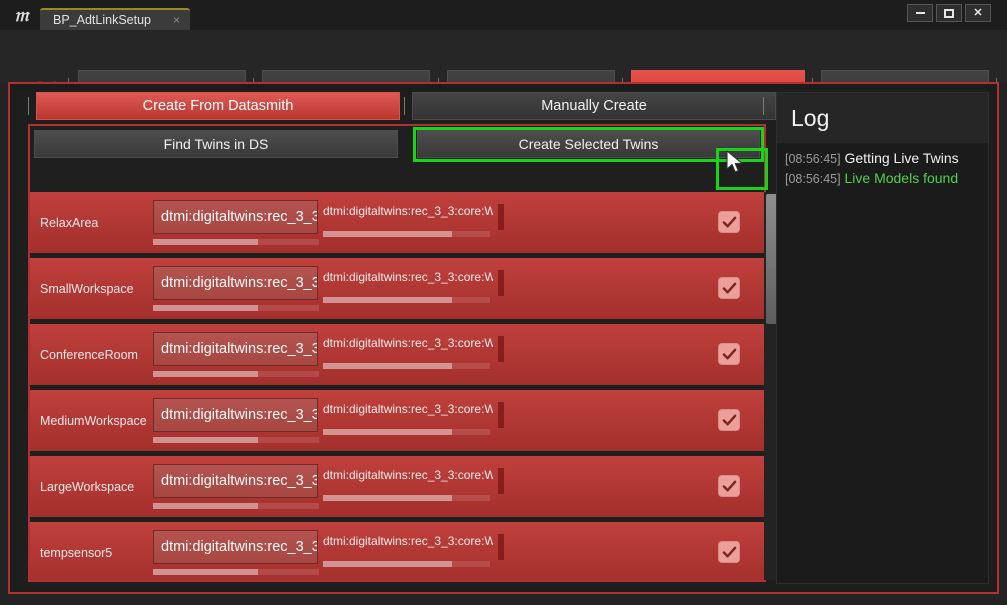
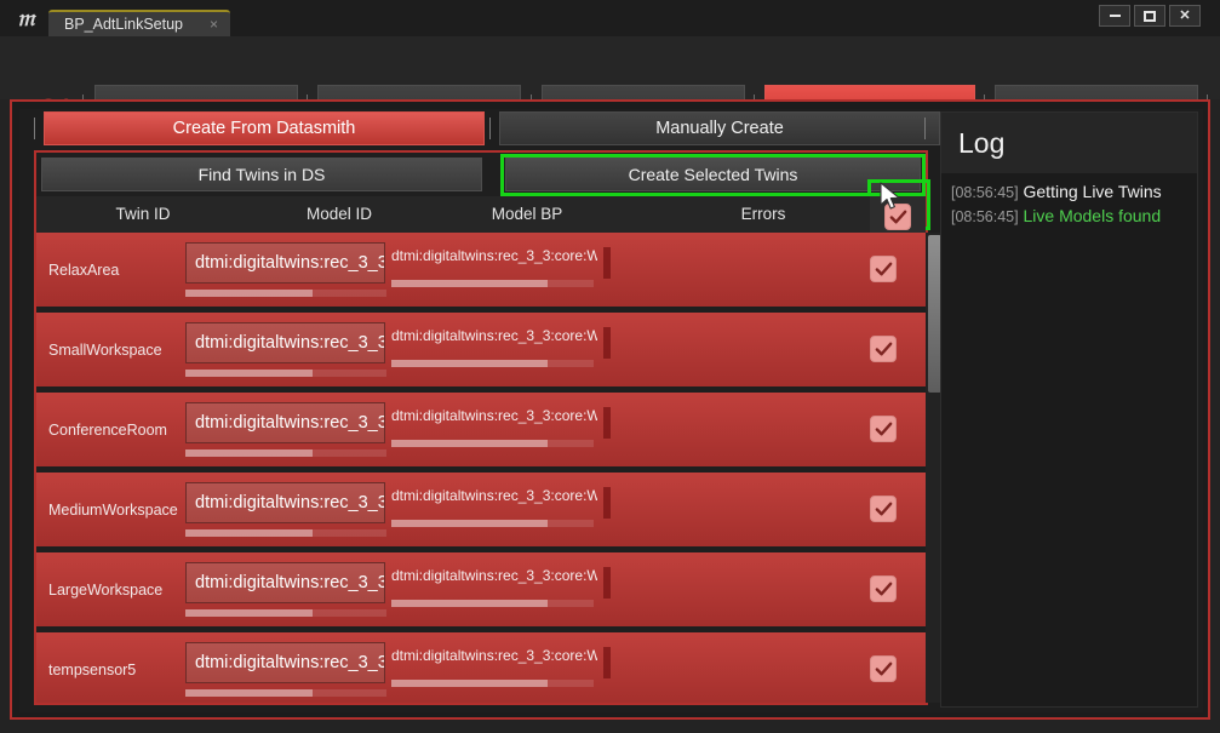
  𝔪
  BP_AdtLinkSetup
  ×
  ✕
  Create From Datasmith
  Manually Create
  Find Twins in DS
  Create Selected Twins
+ Twin ID
+ Model ID
+ Model BP
+ Errors
  RelaxArea
  dtmi:digitaltwins:rec_3_3
  dtmi:digitaltwins:rec_3_3:core:W
  SmallWorkspace
  dtmi:digitaltwins:rec_3_3
  dtmi:digitaltwins:rec_3_3:core:W
  ConferenceRoom
  dtmi:digitaltwins:rec_3_3
  dtmi:digitaltwins:rec_3_3:core:W
  MediumWorkspace
  dtmi:digitaltwins:rec_3_3
  dtmi:digitaltwins:rec_3_3:core:W
  LargeWorkspace
  dtmi:digitaltwins:rec_3_3
  dtmi:digitaltwins:rec_3_3:core:W
  tempsensor5
  dtmi:digitaltwins:rec_3_3
  dtmi:digitaltwins:rec_3_3:core:W
  Log
  [08:56:45] Getting Live Twins
  [08:56:45] Live Models found
